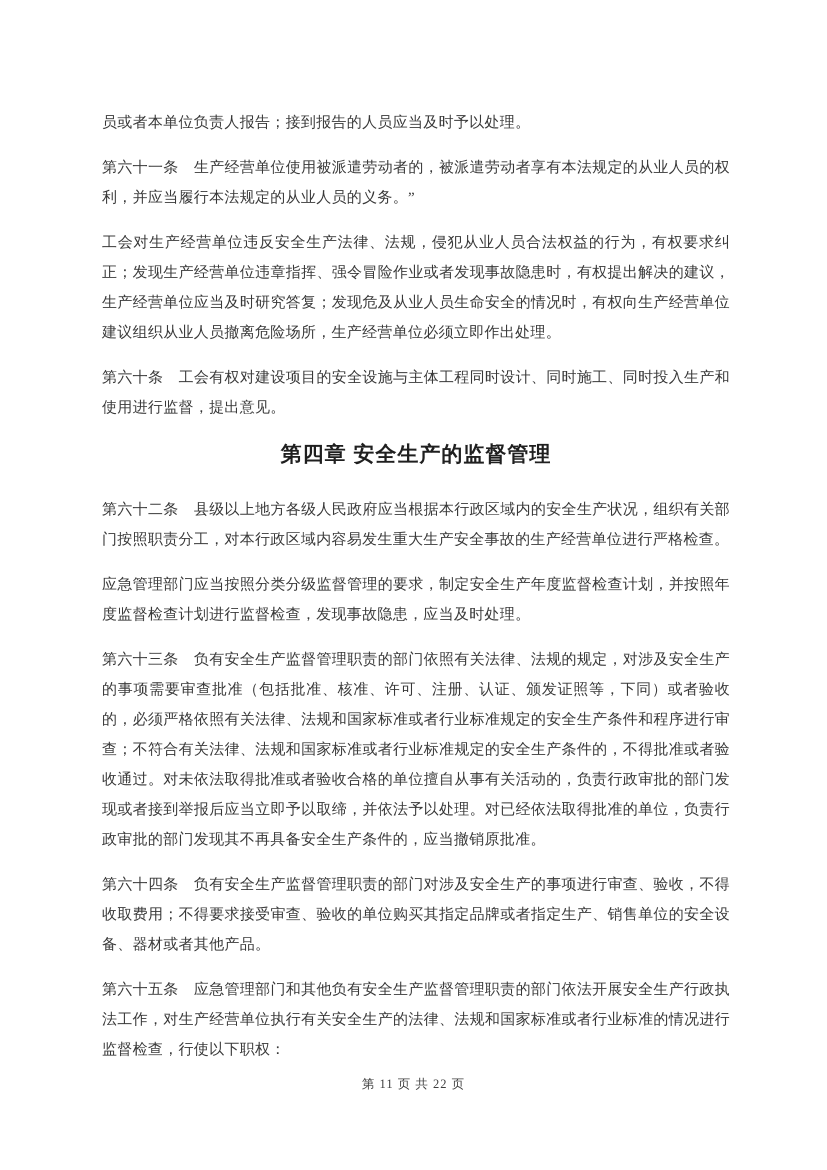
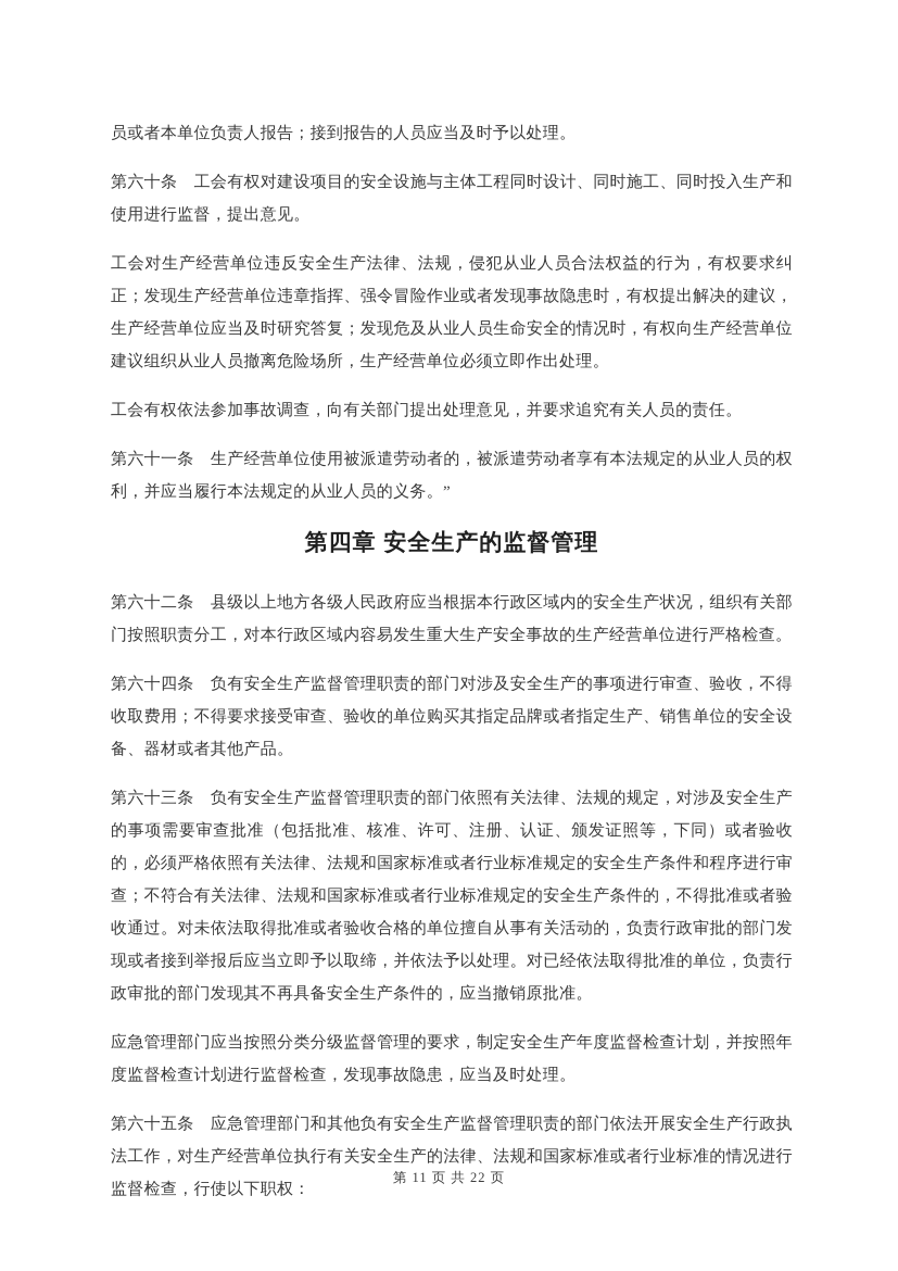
  员或者本单位负责人报告；接到报告的人员应当及时予以处理。
- 第六十一条 生产经营单位使用被派遣劳动者的，被派遣劳动者享有本法规定的从业人员的权利，并应当履行本法规定的从业人员的义务。”
+ 第六十条 工会有权对建设项目的安全设施与主体工程同时设计、同时施工、同时投入生产和使用进行监督，提出意见。
  工会对生产经营单位违反安全生产法律、法规，侵犯从业人员合法权益的行为，有权要求纠正；发现生产经营单位违章指挥、强令冒险作业或者发现事故隐患时，有权提出解决的建议，生产经营单位应当及时研究答复；发现危及从业人员生命安全的情况时，有权向生产经营单位建议组织从业人员撤离危险场所，生产经营单位必须立即作出处理。
+ 工会有权依法参加事故调查，向有关部门提出处理意见，并要求追究有关人员的责任。
- 第六十条 工会有权对建设项目的安全设施与主体工程同时设计、同时施工、同时投入生产和使用进行监督，提出意见。
+ 第六十一条 生产经营单位使用被派遣劳动者的，被派遣劳动者享有本法规定的从业人员的权利，并应当履行本法规定的从业人员的义务。”
  第四章 安全生产的监督管理
  第六十二条 县级以上地方各级人民政府应当根据本行政区域内的安全生产状况，组织有关部门按照职责分工，对本行政区域内容易发生重大生产安全事故的生产经营单位进行严格检查。
- 应急管理部门应当按照分类分级监督管理的要求，制定安全生产年度监督检查计划，并按照年度监督检查计划进行监督检查，发现事故隐患，应当及时处理。
+ 第六十四条 负有安全生产监督管理职责的部门对涉及安全生产的事项进行审查、验收，不得收取费用；不得要求接受审查、验收的单位购买其指定品牌或者指定生产、销售单位的安全设备、器材或者其他产品。
  第六十三条 负有安全生产监督管理职责的部门依照有关法律、法规的规定，对涉及安全生产的事项需要审查批准（包括批准、核准、许可、注册、认证、颁发证照等，下同）或者验收的，必须严格依照有关法律、法规和国家标准或者行业标准规定的安全生产条件和程序进行审查；不符合有关法律、法规和国家标准或者行业标准规定的安全生产条件的，不得批准或者验收通过。对未依法取得批准或者验收合格的单位擅自从事有关活动的，负责行政审批的部门发现或者接到举报后应当立即予以取缔，并依法予以处理。对已经依法取得批准的单位，负责行政审批的部门发现其不再具备安全生产条件的，应当撤销原批准。
- 第六十四条 负有安全生产监督管理职责的部门对涉及安全生产的事项进行审查、验收，不得收取费用；不得要求接受审查、验收的单位购买其指定品牌或者指定生产、销售单位的安全设备、器材或者其他产品。
+ 应急管理部门应当按照分类分级监督管理的要求，制定安全生产年度监督检查计划，并按照年度监督检查计划进行监督检查，发现事故隐患，应当及时处理。
  第六十五条 应急管理部门和其他负有安全生产监督管理职责的部门依法开展安全生产行政执法工作，对生产经营单位执行有关安全生产的法律、法规和国家标准或者行业标准的情况进行监督检查，行使以下职权：
  第 11 页 共 22 页
